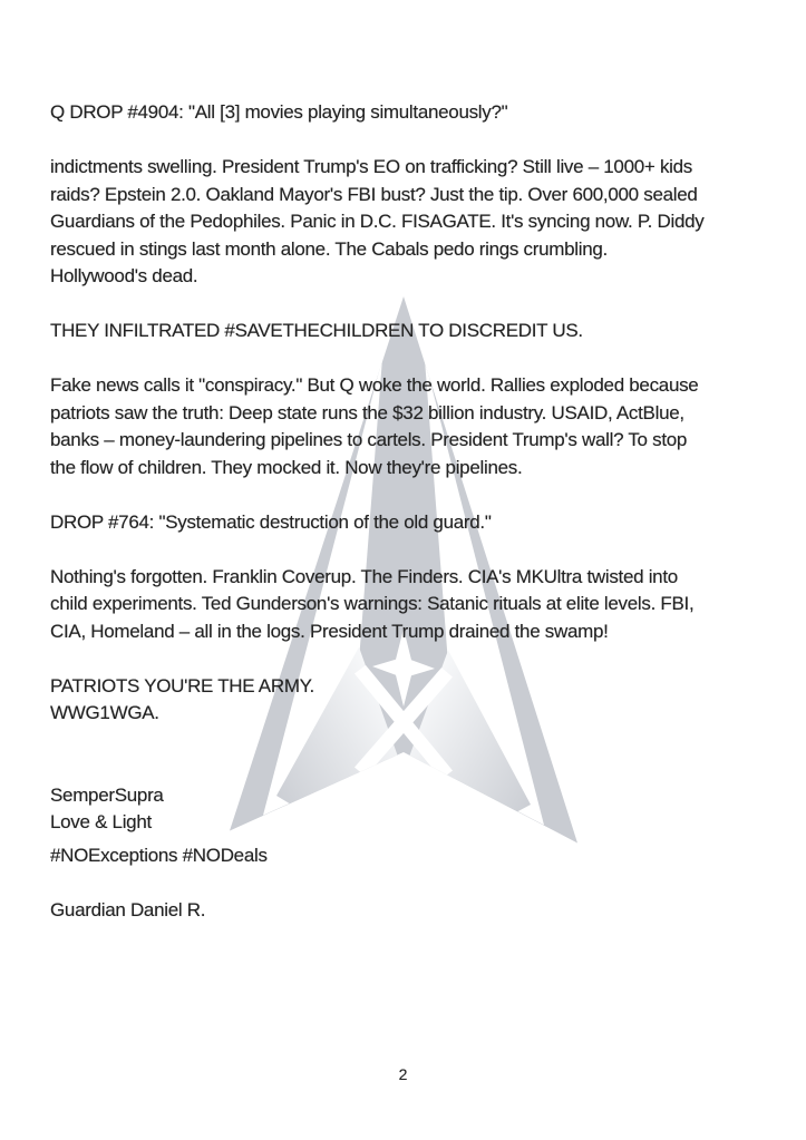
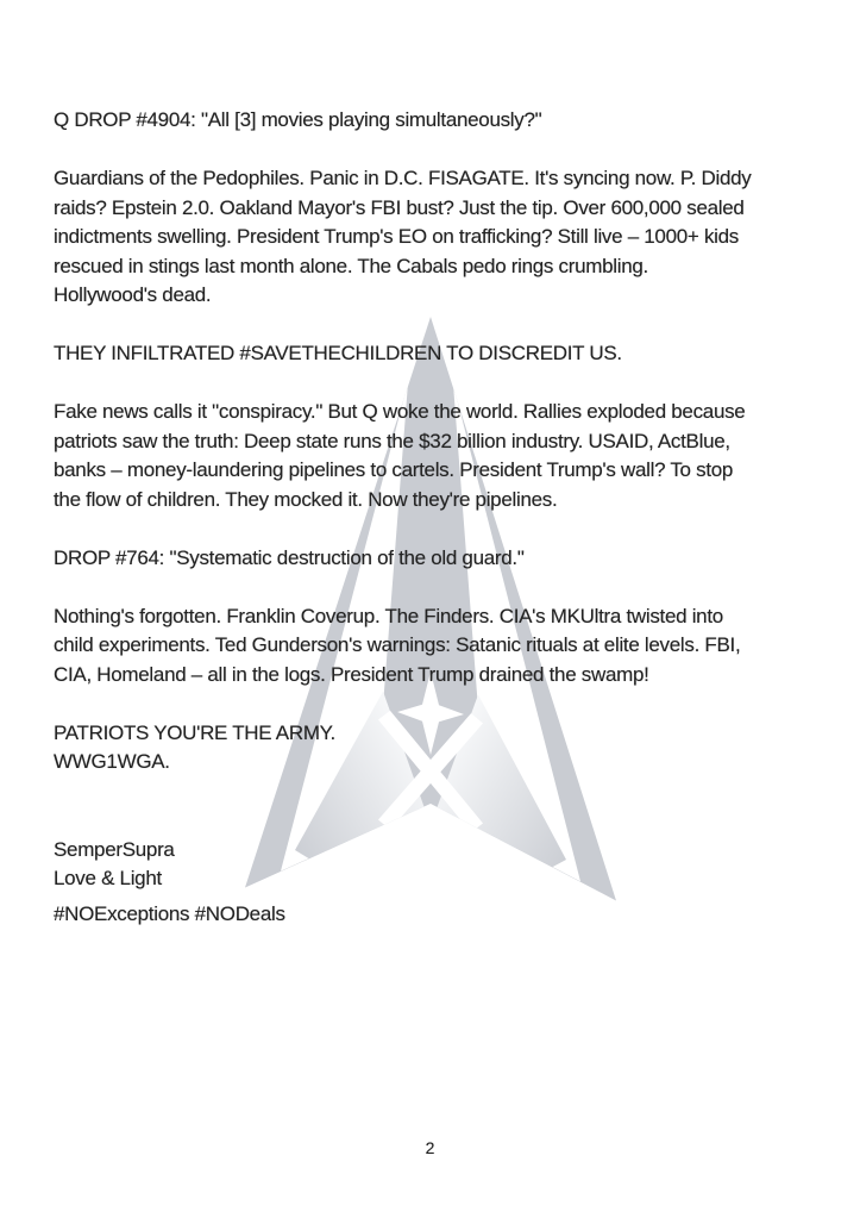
  Q DROP #4904: "All [3] movies playing simultaneously?"
- indictments swelling. President Trump's EO on trafficking? Still live – 1000+ kids
+ Guardians of the Pedophiles. Panic in D.C. FISAGATE. It's syncing now. P. Diddy
  raids? Epstein 2.0. Oakland Mayor's FBI bust? Just the tip. Over 600,000 sealed
- Guardians of the Pedophiles. Panic in D.C. FISAGATE. It's syncing now. P. Diddy
+ indictments swelling. President Trump's EO on trafficking? Still live – 1000+ kids
  rescued in stings last month alone. The Cabals pedo rings crumbling.
  Hollywood's dead.
  THEY INFILTRATED #SAVETHECHILDREN TO DISCREDIT US.
  Fake news calls it "conspiracy." But Q woke the world. Rallies exploded because
  patriots saw the truth: Deep state runs the $32 billion industry. USAID, ActBlue,
  banks – money-laundering pipelines to cartels. President Trump's wall? To stop
  the flow of children. They mocked it. Now they're pipelines.
  DROP #764: "Systematic destruction of the old guard."
  Nothing's forgotten. Franklin Coverup. The Finders. CIA's MKUltra twisted into
  child experiments. Ted Gunderson's warnings: Satanic rituals at elite levels. FBI,
  CIA, Homeland – all in the logs. President Trump drained the swamp!
  PATRIOTS YOU'RE THE ARMY.
  WWG1WGA.
  SemperSupra
  Love & Light
  #NOExceptions #NODeals
- Guardian Daniel R.
  2
